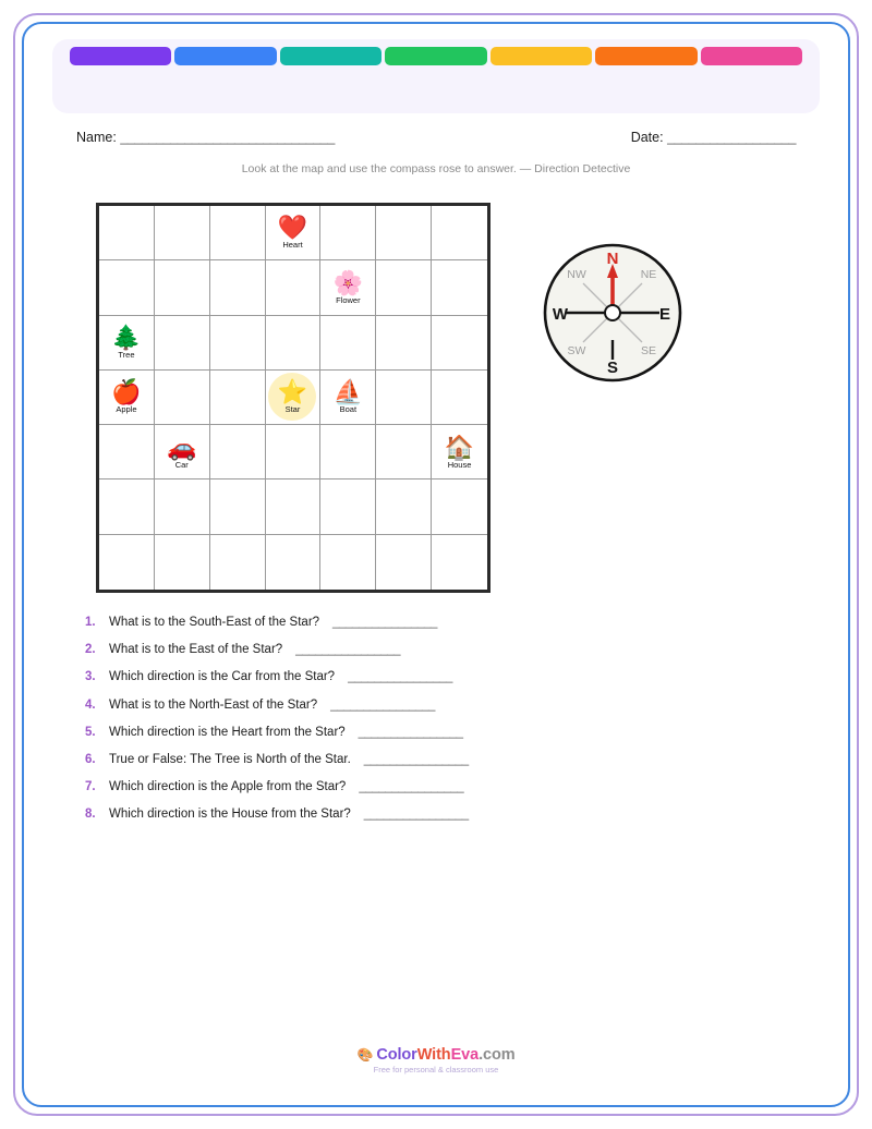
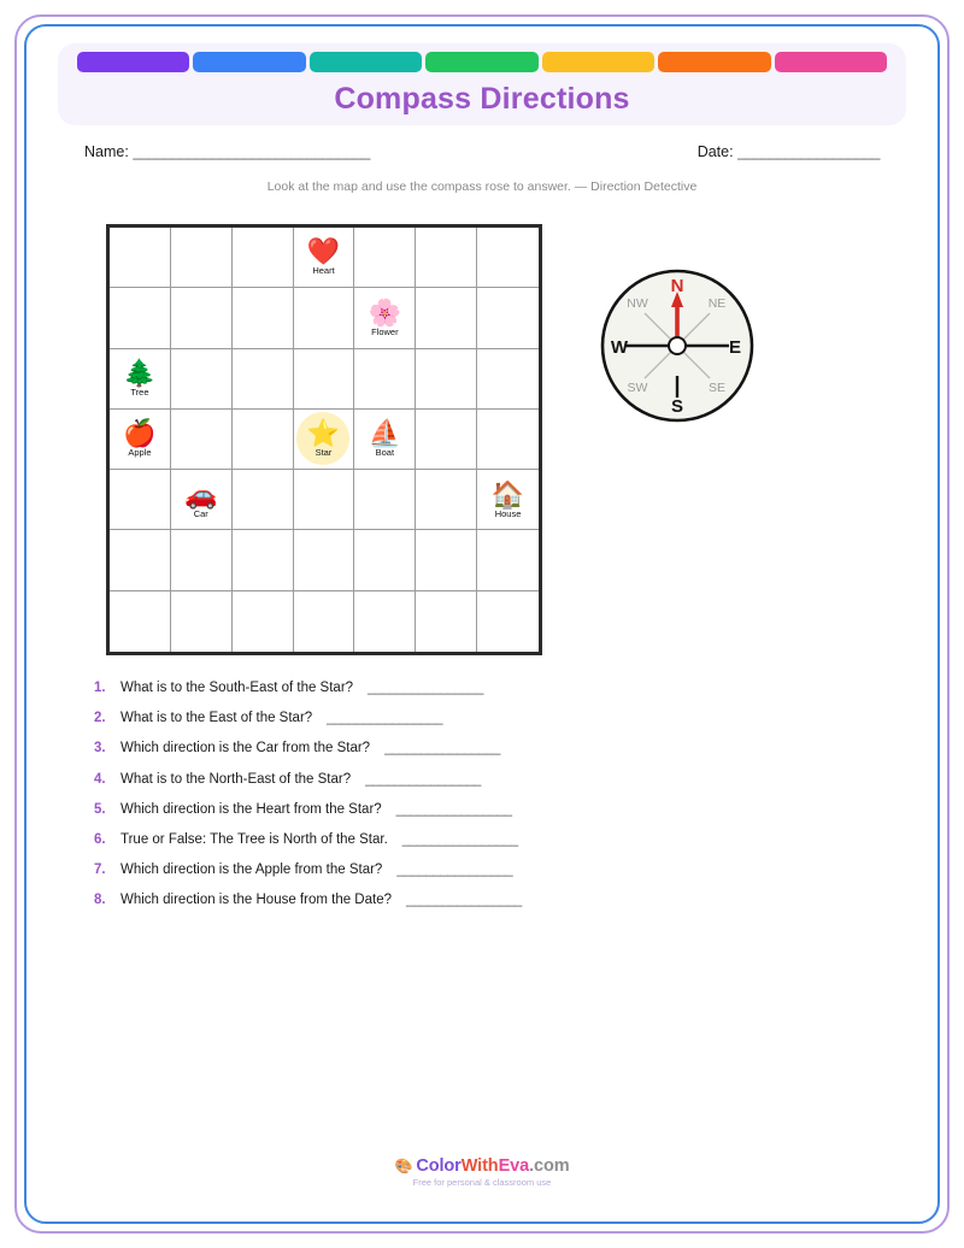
+ Compass Directions
  Name: ______________________________
  Date: __________________
  Look at the map and use the compass rose to answer. — Direction Detective
  ❤️
  Heart
  🌸
  Flower
  🌲
  Tree
  🍎
  Apple
  ⭐
  Star
  ⛵
  Boat
  🚗
  Car
  🏠
  House
  N
  S
  E
  W
  NW
  NE
  SW
  SE
  1.
  What is to the South-East of the Star?
  ________________
  2.
  What is to the East of the Star?
  ________________
  3.
  Which direction is the Car from the Star?
  ________________
  4.
  What is to the North-East of the Star?
  ________________
  5.
  Which direction is the Heart from the Star?
  ________________
  6.
  True or False: The Tree is North of the Star.
  ________________
  7.
  Which direction is the Apple from the Star?
  ________________
  8.
- Which direction is the House from the Star?
+ Which direction is the House from the Date?
  ________________
  🎨 ColorWithEva.com
  Free for personal & classroom use
